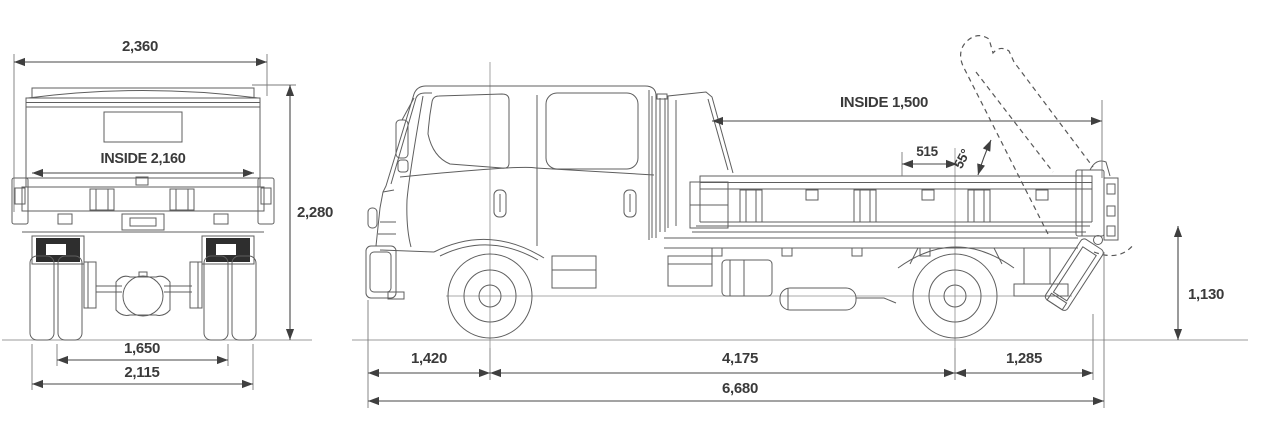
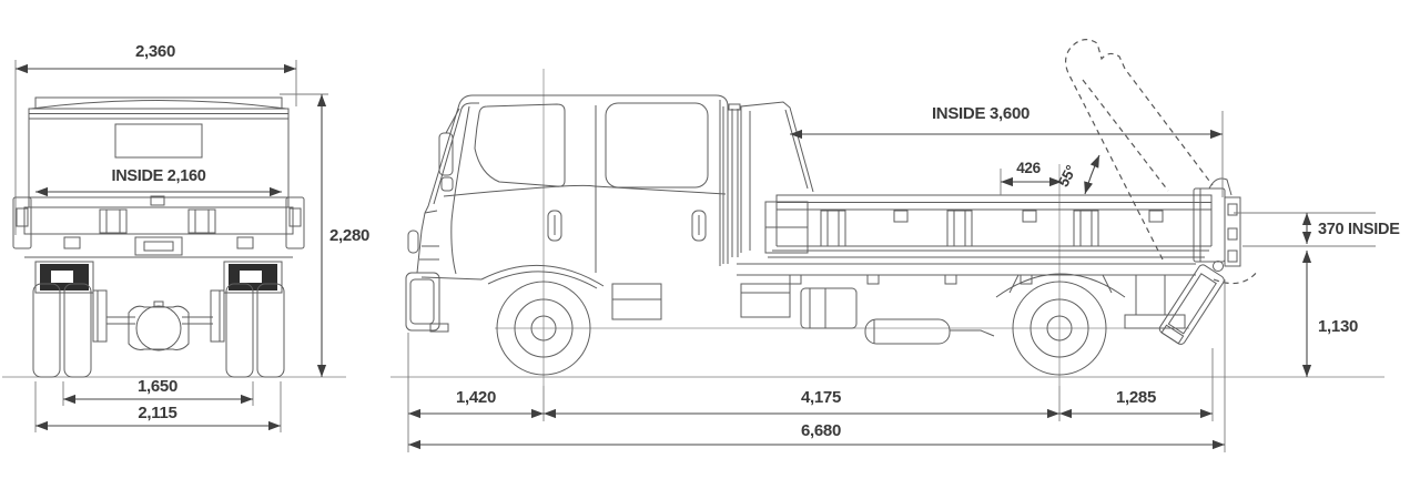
  2,360
  INSIDE 2,160
  2,280
  1,650
  2,115
- INSIDE 1,500
+ INSIDE 3,600
- 515
+ 426
+ 370 INSIDE
  1,130
  1,420
  4,175
  1,285
  6,680
